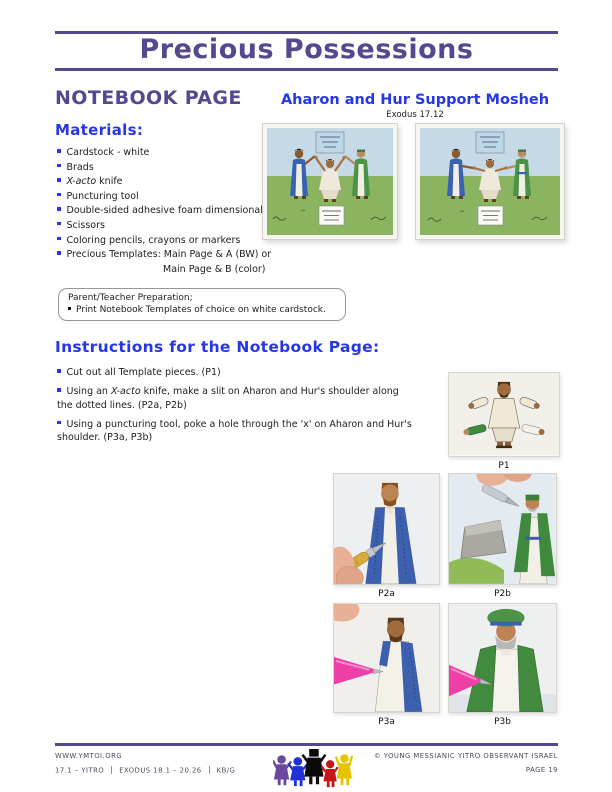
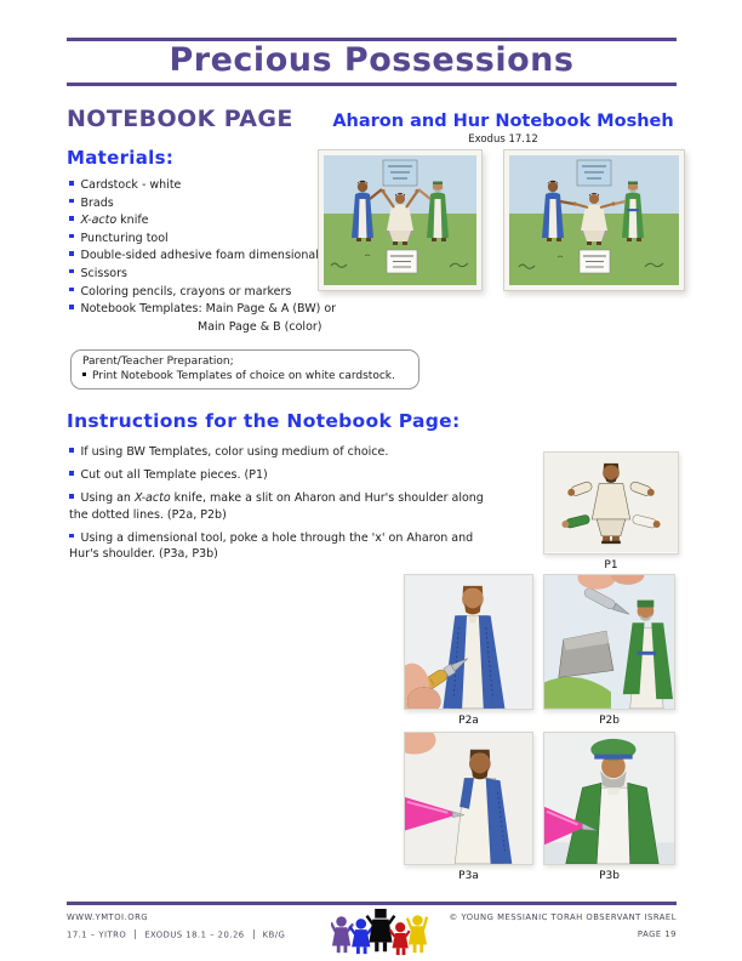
  Precious Possessions
  NOTEBOOK PAGE
- Aharon and Hur Support Mosheh
+ Aharon and Hur Notebook Mosheh
  Exodus 17.12
  Materials:
  Cardstock - white
  Brads
  X-acto knife
  Puncturing tool
  Double-sided adhesive foam dimensional
  Scissors
  Coloring pencils, crayons or markers
- Precious Templates: Main Page & A (BW) or
+ Notebook Templates: Main Page & A (BW) or
  Main Page & B (color)
  Parent/Teacher Preparation;
  Print Notebook Templates of choice on white cardstock.
  Instructions for the Notebook Page:
+ If using BW Templates, color using medium of choice.
  Cut out all Template pieces. (P1)
  Using an X-acto knife, make a slit on Aharon and Hur's shoulder along the dotted lines. (P2a, P2b)
- Using a puncturing tool, poke a hole through the 'x' on Aharon and Hur's shoulder. (P3a, P3b)
+ Using a dimensional tool, poke a hole through the 'x' on Aharon and Hur's shoulder. (P3a, P3b)
  P1
  P2a
  P2b
  P3a
  P3b
  WWW.YMTOI.ORG
  17.1 – YITRO EXODUS 18.1 – 20.26 KB/G
- © YOUNG MESSIANIC YITRO OBSERVANT ISRAEL
+ © YOUNG MESSIANIC TORAH OBSERVANT ISRAEL
  PAGE 19
